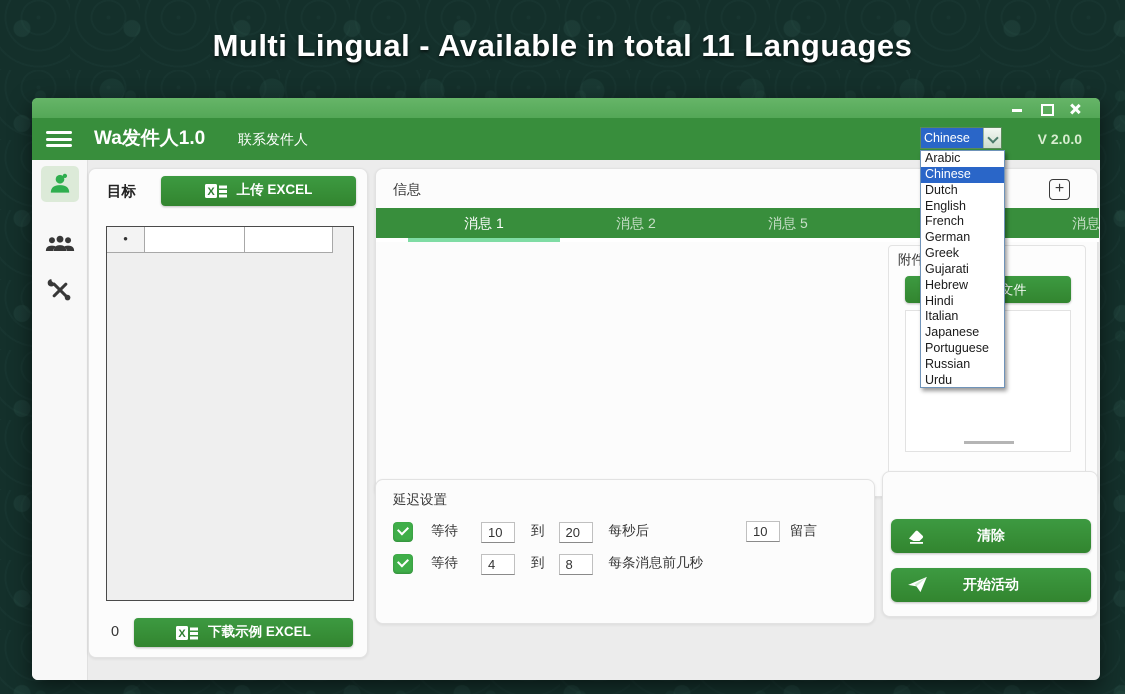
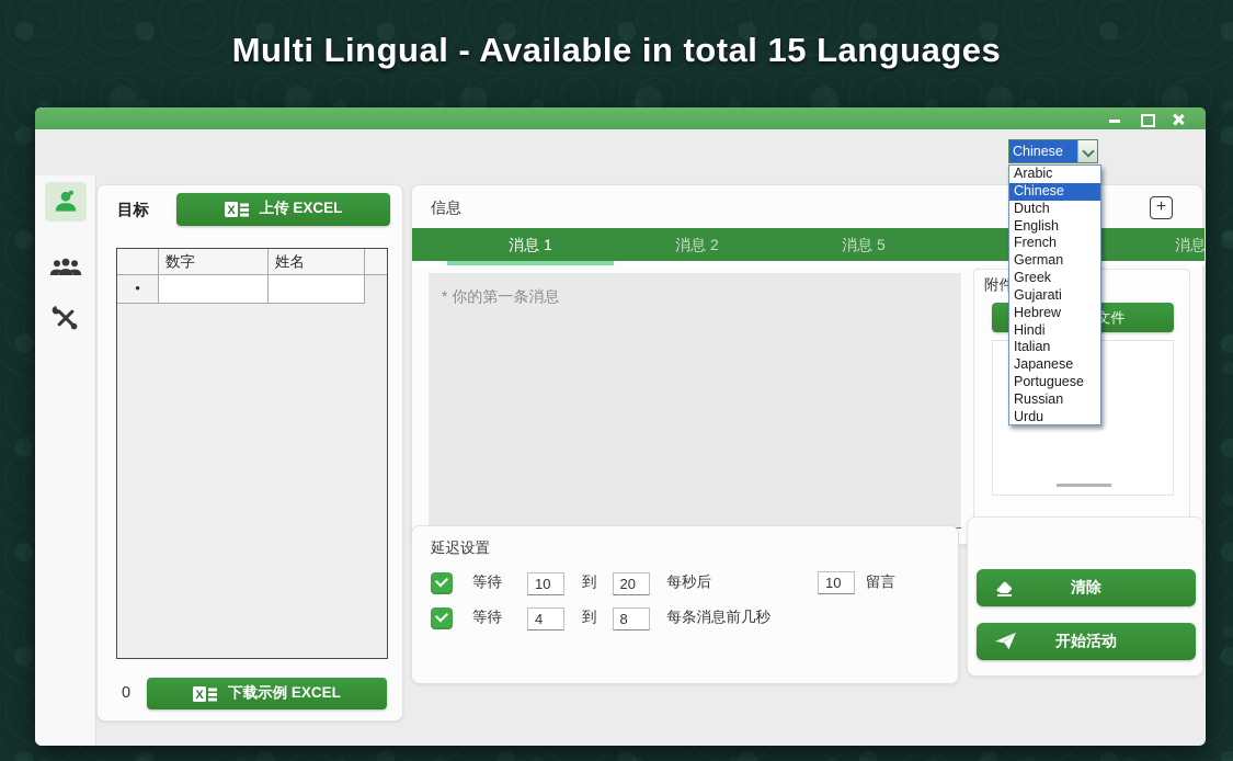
- Multi Lingual - Available in total 11 Languages
+ Multi Lingual - Available in total 15 Languages
- Wa发件人1.0
- 联系发件人
- V 2.0.0
  Chinese
  Arabic
  Chinese
  Dutch
  English
  French
  German
  Greek
  Gujarati
  Hebrew
  Hindi
  Italian
  Japanese
  Portuguese
  Russian
  Urdu
  目标
  X
  上传 EXCEL
+ 数字
+ 姓名
  •
  0
  X
  下载示例 EXCEL
  信息
  +
  消息 1
  消息 2
  消息 5
+ * 你的第一条消息
  附件
  延迟设置
  等待
  10
  到
  20
  每秒后
  等待
  4
  到
  8
  每条消息前几秒
  10
  留言
  清除
  开始活动
